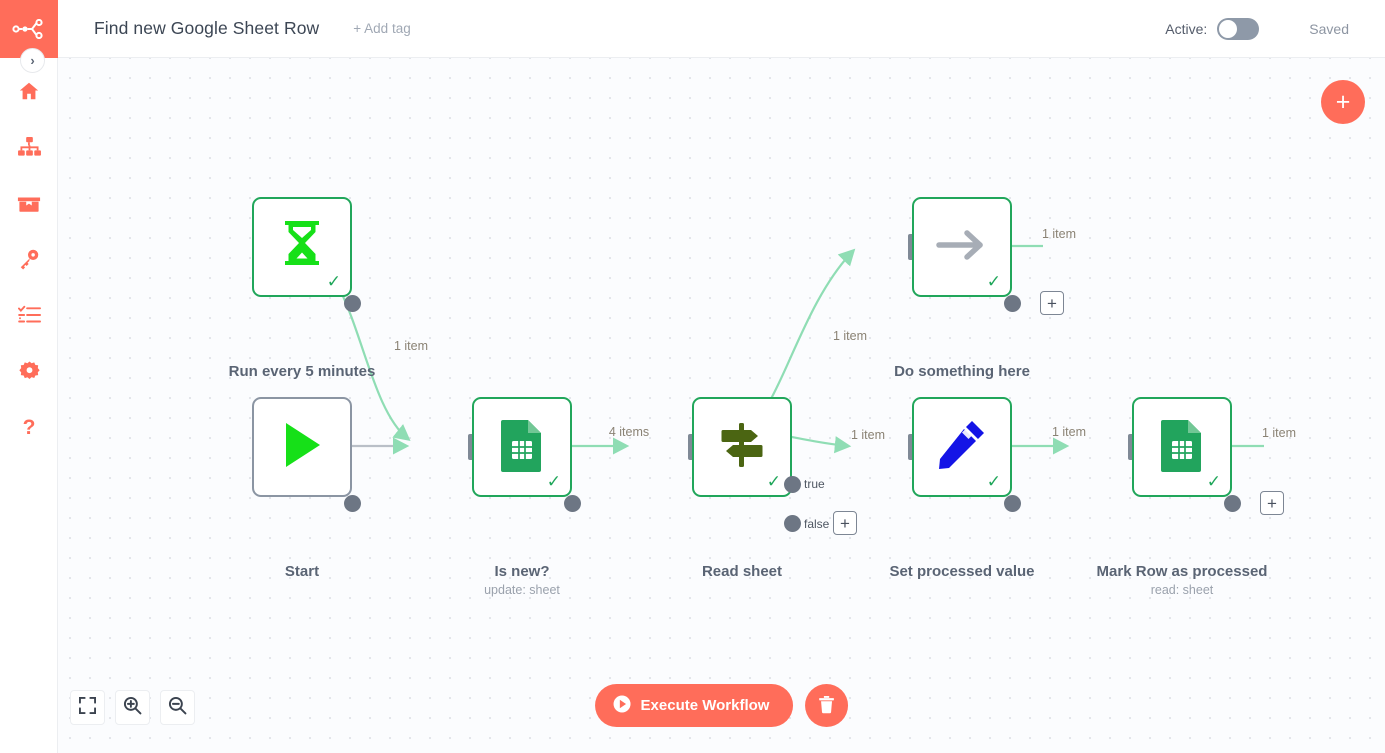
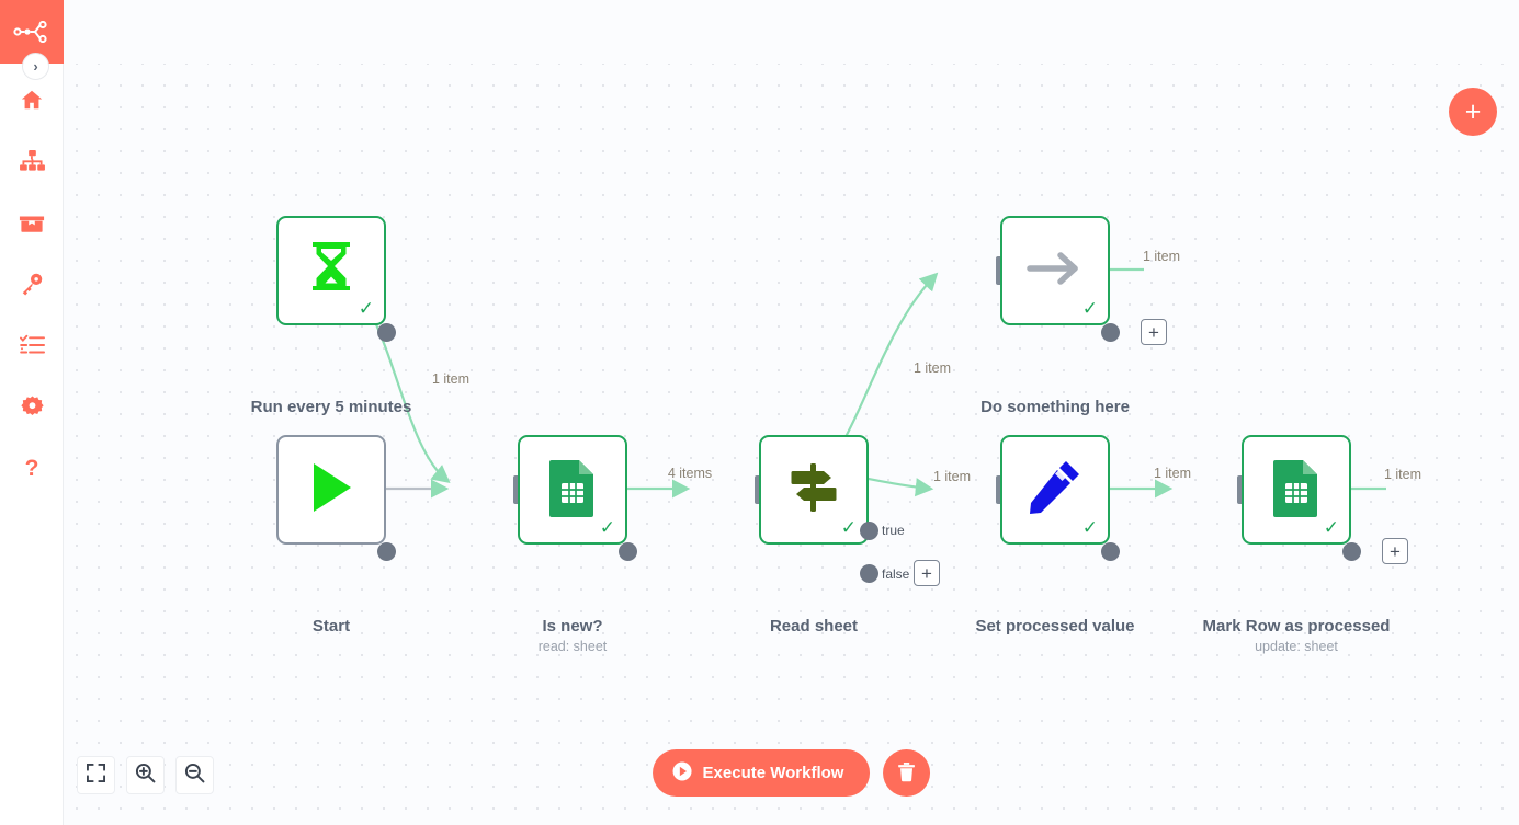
  ›
  ?
- Find new Google Sheet Row
- + Add tag
- Active:
- Saved
  ✓
  Run every 5 minutes
  Start
  ✓
  Is new?
- update: sheet
+ read: sheet
  ✓
  true
  false
  +
  Read sheet
  ✓
  +
  Do something here
  ✓
  Set processed value
  ✓
  +
  Mark Row as processed
- read: sheet
+ update: sheet
  1 item
  4 items
  1 item
  1 item
  1 item
  1 item
  1 item
  +
  Execute Workflow
